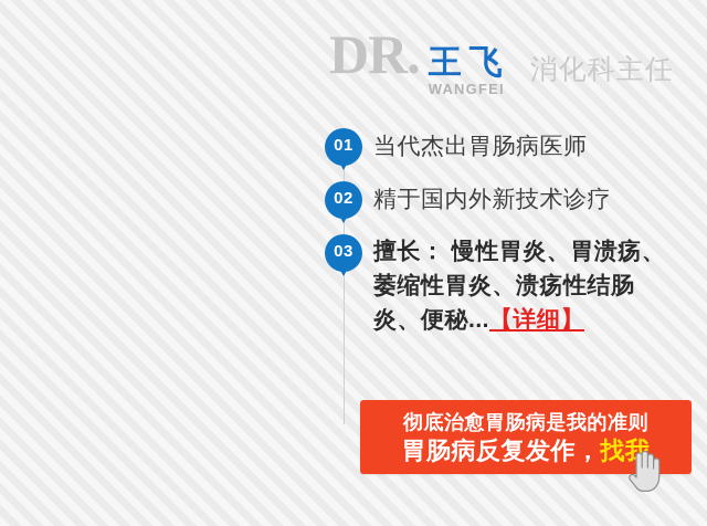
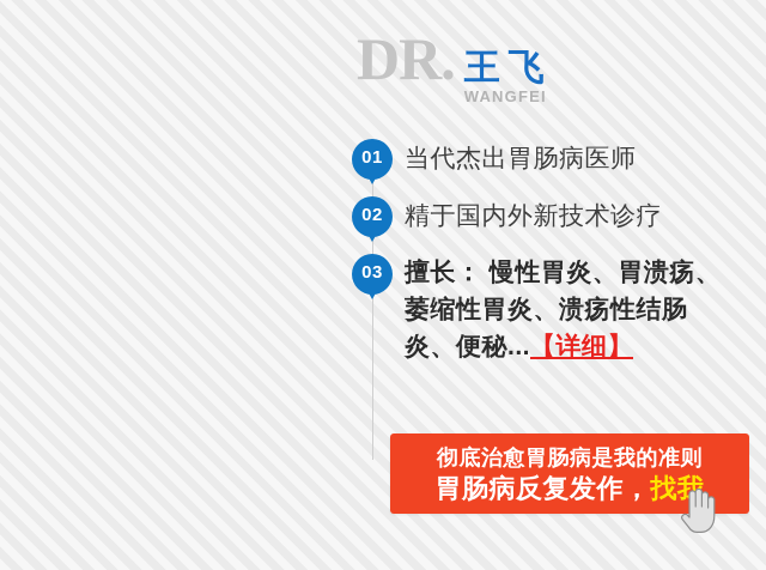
  DR.
  王飞
  WANGFEI
- 消化科主任
  01
  当代杰出胃肠病医师
  02
  精于国内外新技术诊疗
  03
  擅长： 慢性胃炎、胃溃疡、
  萎缩性胃炎、溃疡性结肠
  炎、便秘...【详细】
  彻底治愈胃肠病是我的准则
  胃肠病反复发作，找我
